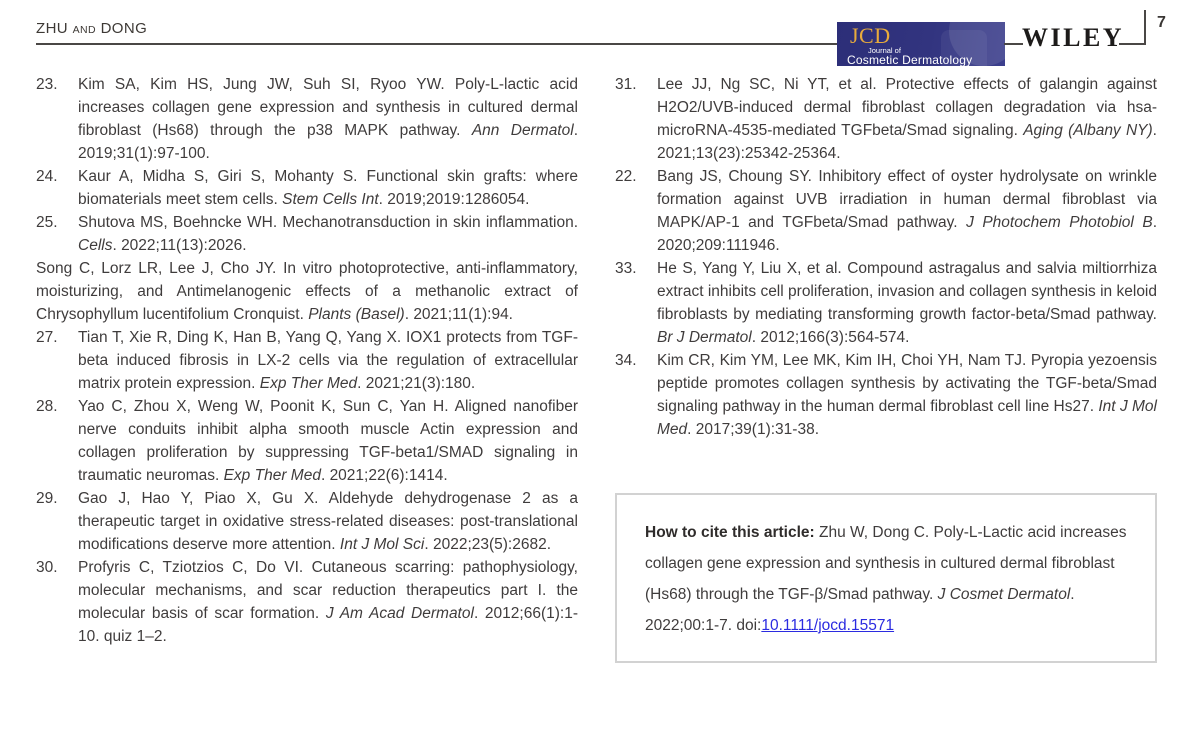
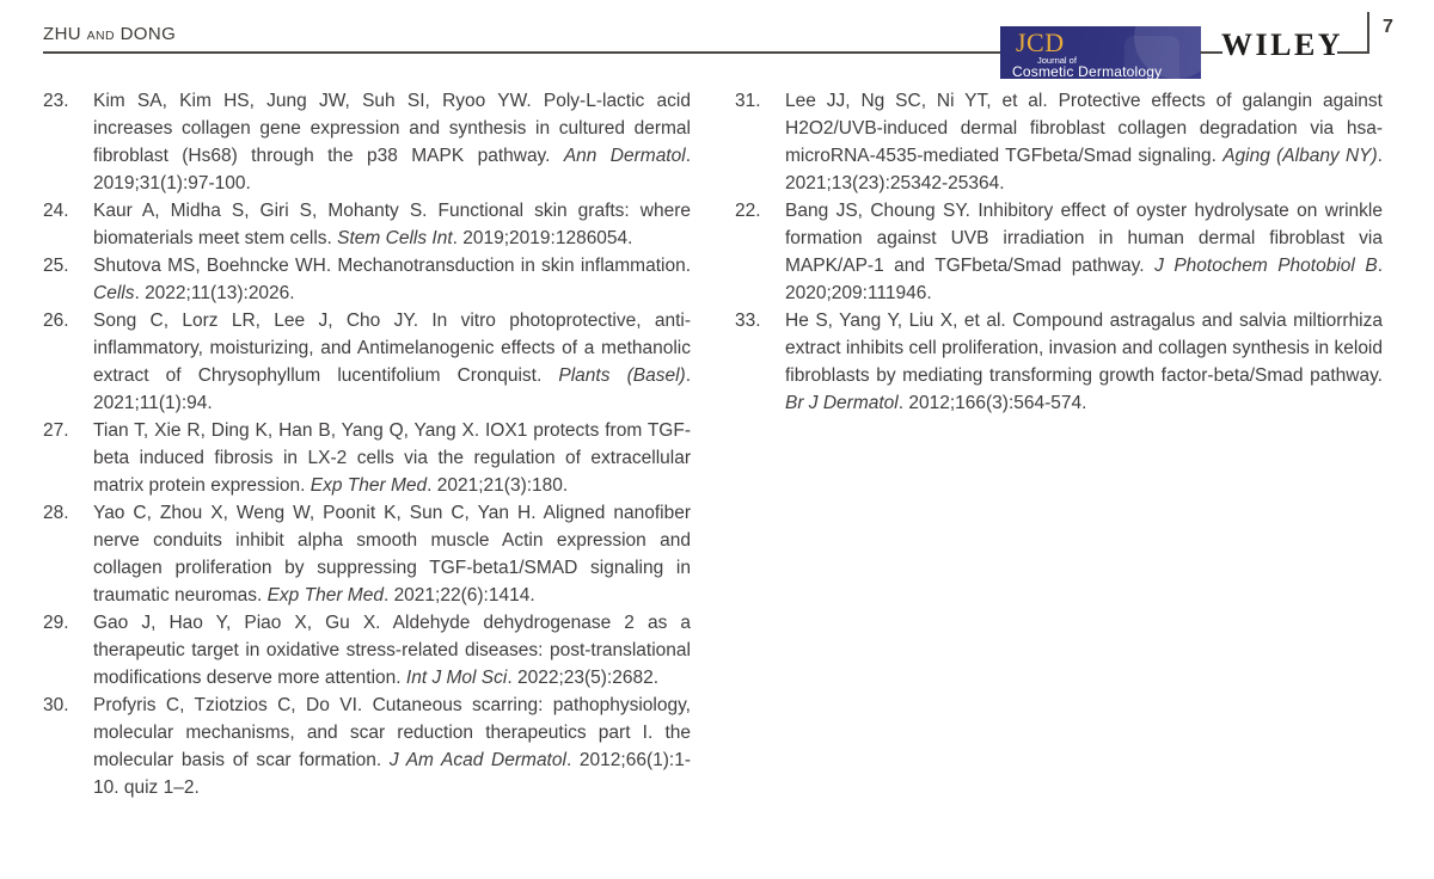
  ZHU AND DONG
  JCD
  Journal of
  Cosmetic Dermatology
  WILEY
  7
  23.
  Kim SA, Kim HS, Jung JW, Suh SI, Ryoo YW. Poly-L-lactic acid increases collagen gene expression and synthesis in cultured dermal fibroblast (Hs68) through the p38 MAPK pathway. Ann Dermatol. 2019;31(1):97-100.
  24.
  Kaur A, Midha S, Giri S, Mohanty S. Functional skin grafts: where biomaterials meet stem cells. Stem Cells Int. 2019;2019:1286054.
  25.
  Shutova MS, Boehncke WH. Mechanotransduction in skin inflammation. Cells. 2022;11(13):2026.
+ 26.
  Song C, Lorz LR, Lee J, Cho JY. In vitro photoprotective, anti-inflammatory, moisturizing, and Antimelanogenic effects of a methanolic extract of Chrysophyllum lucentifolium Cronquist. Plants (Basel). 2021;11(1):94.
  27.
  Tian T, Xie R, Ding K, Han B, Yang Q, Yang X. IOX1 protects from TGF-beta induced fibrosis in LX-2 cells via the regulation of extracellular matrix protein expression. Exp Ther Med. 2021;21(3):180.
  28.
  Yao C, Zhou X, Weng W, Poonit K, Sun C, Yan H. Aligned nanofiber nerve conduits inhibit alpha smooth muscle Actin expression and collagen proliferation by suppressing TGF-beta1/SMAD signaling in traumatic neuromas. Exp Ther Med. 2021;22(6):1414.
  29.
  Gao J, Hao Y, Piao X, Gu X. Aldehyde dehydrogenase 2 as a therapeutic target in oxidative stress-related diseases: post-translational modifications deserve more attention. Int J Mol Sci. 2022;23(5):2682.
  30.
  Profyris C, Tziotzios C, Do VI. Cutaneous scarring: pathophysiology, molecular mechanisms, and scar reduction therapeutics part I. the molecular basis of scar formation. J Am Acad Dermatol. 2012;66(1):1-10. quiz 1–2.
  31.
  Lee JJ, Ng SC, Ni YT, et al. Protective effects of galangin against H2O2/UVB-induced dermal fibroblast collagen degradation via hsa-microRNA-4535-mediated TGFbeta/Smad signaling. Aging (Albany NY). 2021;13(23):25342-25364.
  22.
  Bang JS, Choung SY. Inhibitory effect of oyster hydrolysate on wrinkle formation against UVB irradiation in human dermal fibroblast via MAPK/AP-1 and TGFbeta/Smad pathway. J Photochem Photobiol B. 2020;209:111946.
  33.
  He S, Yang Y, Liu X, et al. Compound astragalus and salvia miltiorrhiza extract inhibits cell proliferation, invasion and collagen synthesis in keloid fibroblasts by mediating transforming growth factor-beta/Smad pathway. Br J Dermatol. 2012;166(3):564-574.
- 34.
- Kim CR, Kim YM, Lee MK, Kim IH, Choi YH, Nam TJ. Pyropia yezoensis peptide promotes collagen synthesis by activating the TGF-beta/Smad signaling pathway in the human dermal fibroblast cell line Hs27. Int J Mol Med. 2017;39(1):31-38.
- How to cite this article: Zhu W, Dong C. Poly-L-Lactic acid increases collagen gene expression and synthesis in cultured dermal fibroblast (Hs68) through the TGF-β/Smad pathway. J Cosmet Dermatol. 2022;00:1-7. doi:10.1111/jocd.15571
